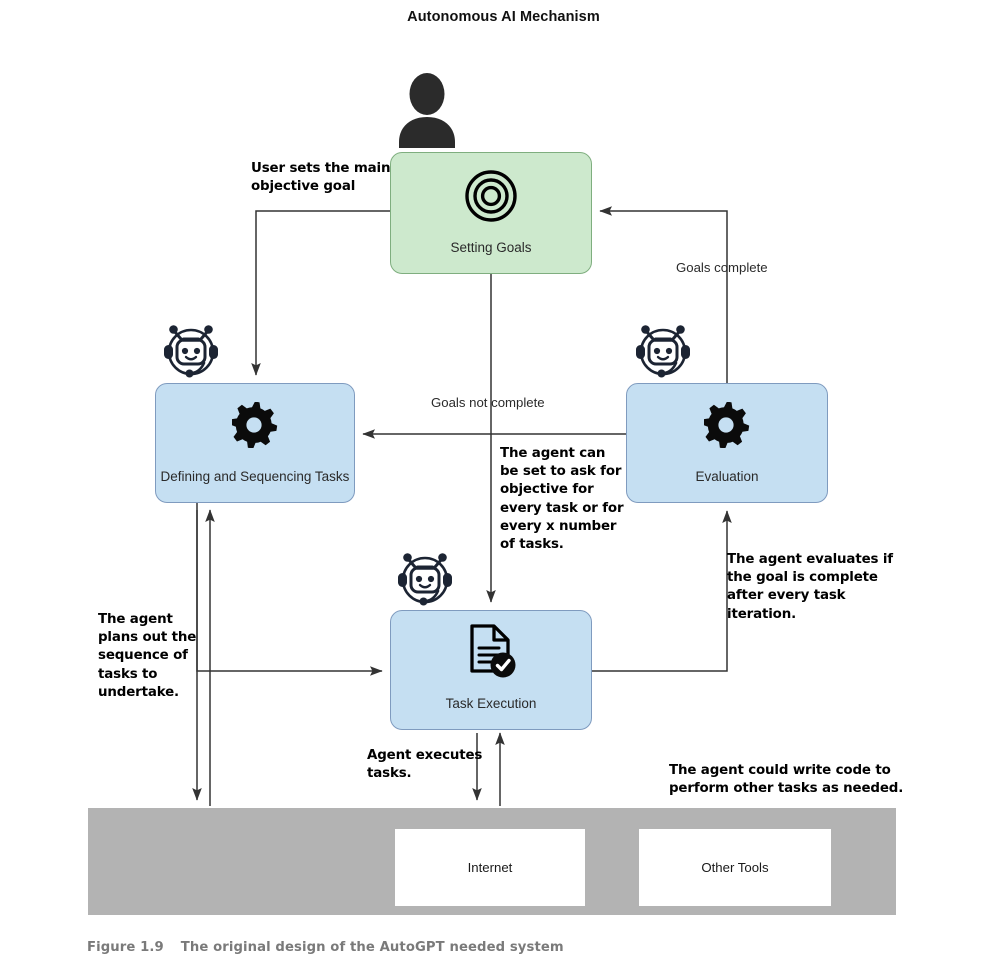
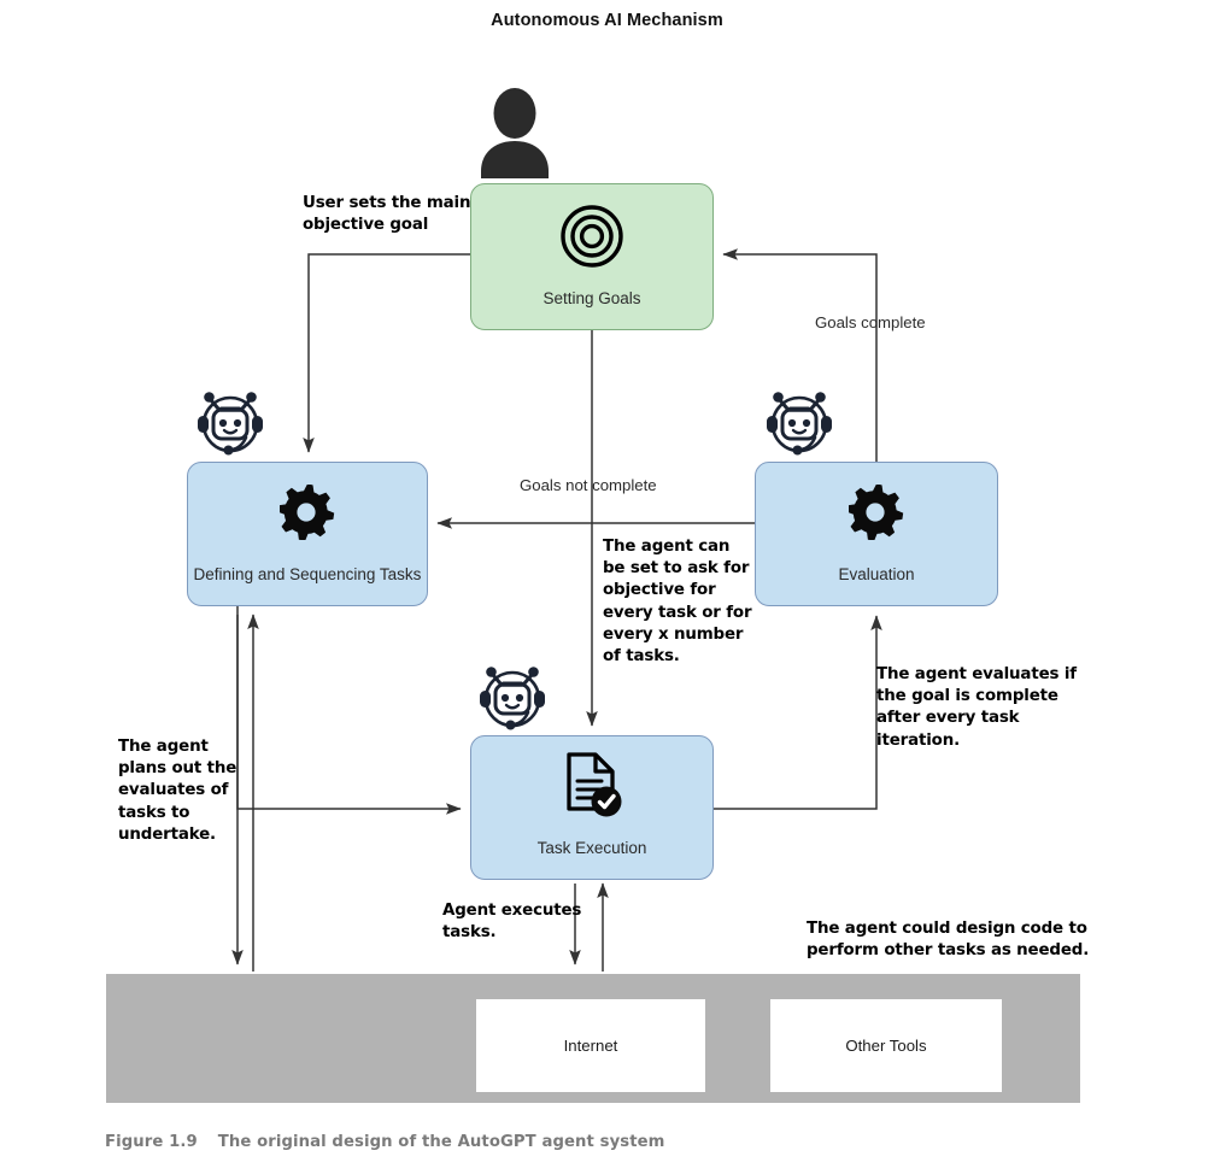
  Autonomous AI Mechanism
  Setting Goals
  Defining and Sequencing Tasks
  Evaluation
  Task Execution
  Goals complete
  Goals not complete
  User sets the main objective goal
  The agent can be set to ask for objective for every task or for every x number of tasks.
  The agent evaluates if the goal is complete after every task iteration.
- The agent plans out the sequence of tasks to undertake.
+ The agent plans out the evaluates of tasks to undertake.
  Agent executes tasks.
- The agent could write code to perform other tasks as needed.
+ The agent could design code to perform other tasks as needed.
  Internet
  Other Tools
- Figure 1.9 The original design of the AutoGPT needed system
+ Figure 1.9 The original design of the AutoGPT agent system
